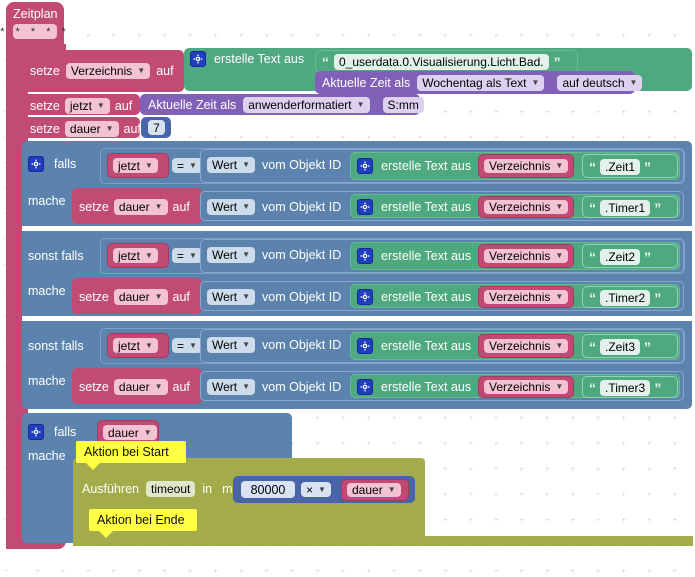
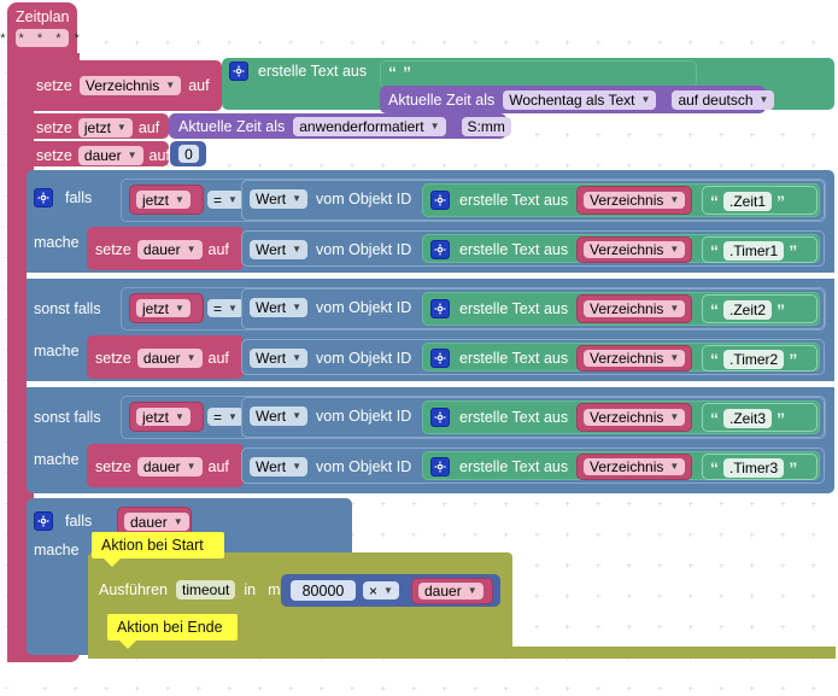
  Zeitplan
  * * * * *
  setze
  Verzeichnis
  ▼
  auf
  erstelle Text aus
  “
- 0_userdata.0.Visualisierung.Licht.Bad.
  ”
  Aktuelle Zeit als
  Wochentag als Text
  ▼
  auf deutsch
  ▼
  setze
  jetzt
  ▼
  auf
  Aktuelle Zeit als
  anwenderformatiert
  ▼
  S:mm
  setze
  dauer
  ▼
  auf
- 7
+ 0
  falls
  jetzt
  ▼
  =
  ▼
  Wert
  ▼
  vom Objekt ID
  erstelle Text aus
  Verzeichnis
  ▼
  “
  .Zeit1
  ”
  mache
  setze
  dauer
  ▼
  auf
  Wert
  ▼
  vom Objekt ID
  erstelle Text aus
  Verzeichnis
  ▼
  “
  .Timer1
  ”
  sonst falls
  jetzt
  ▼
  =
  ▼
  Wert
  ▼
  vom Objekt ID
  erstelle Text aus
  Verzeichnis
  ▼
  “
  .Zeit2
  ”
  mache
  setze
  dauer
  ▼
  auf
  Wert
  ▼
  vom Objekt ID
  erstelle Text aus
  Verzeichnis
  ▼
  “
  .Timer2
  ”
  sonst falls
  jetzt
  ▼
  =
  ▼
  Wert
  ▼
  vom Objekt ID
  erstelle Text aus
  Verzeichnis
  ▼
  “
  .Zeit3
  ”
  mache
  setze
  dauer
  ▼
  auf
  Wert
  ▼
  vom Objekt ID
  erstelle Text aus
  Verzeichnis
  ▼
  “
  .Timer3
  ”
  falls
  dauer
  ▼
  mache
  Aktion bei Start
  Ausführen
  timeout
  in
  80000
  ×
  ▼
  dauer
  ▼
  Aktion bei Ende
